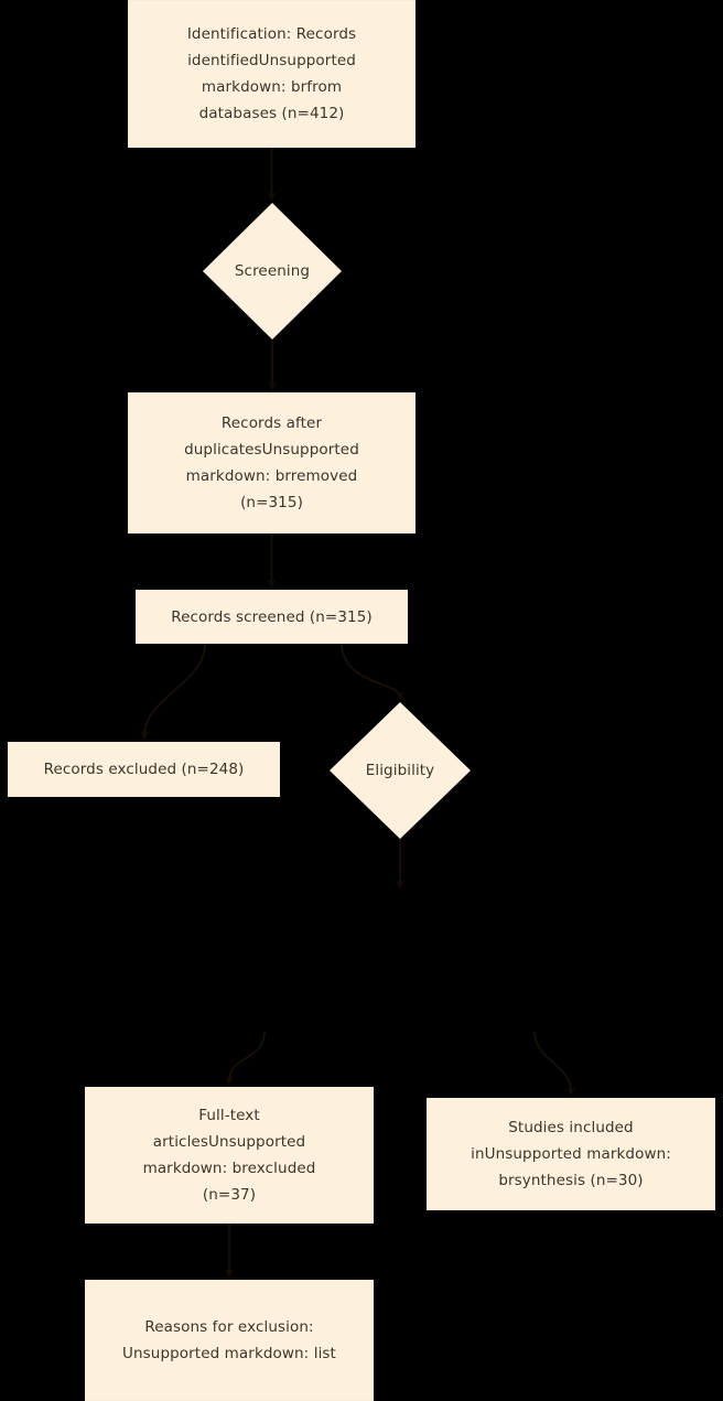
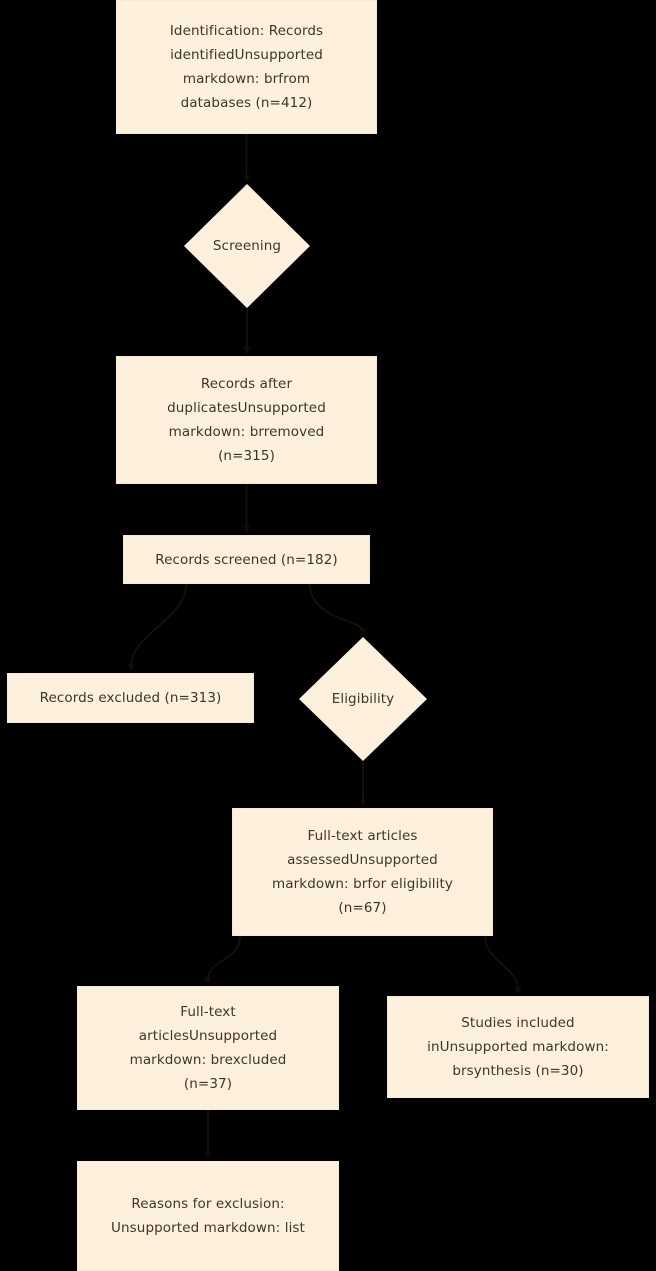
  Identification: Records
  identifiedUnsupported
  markdown: brfrom
  databases (n=412)
  Screening
  Records after
  duplicatesUnsupported
  markdown: brremoved
  (n=315)
- Records screened (n=315)
+ Records screened (n=182)
- Records excluded (n=248)
+ Records excluded (n=313)
  Eligibility
+ Full-text articles
+ assessedUnsupported
+ markdown: brfor eligibility
+ (n=67)
  Full-text
  articlesUnsupported
  markdown: brexcluded
  (n=37)
  Studies included
  inUnsupported markdown:
  brsynthesis (n=30)
  Reasons for exclusion:
  Unsupported markdown: list
